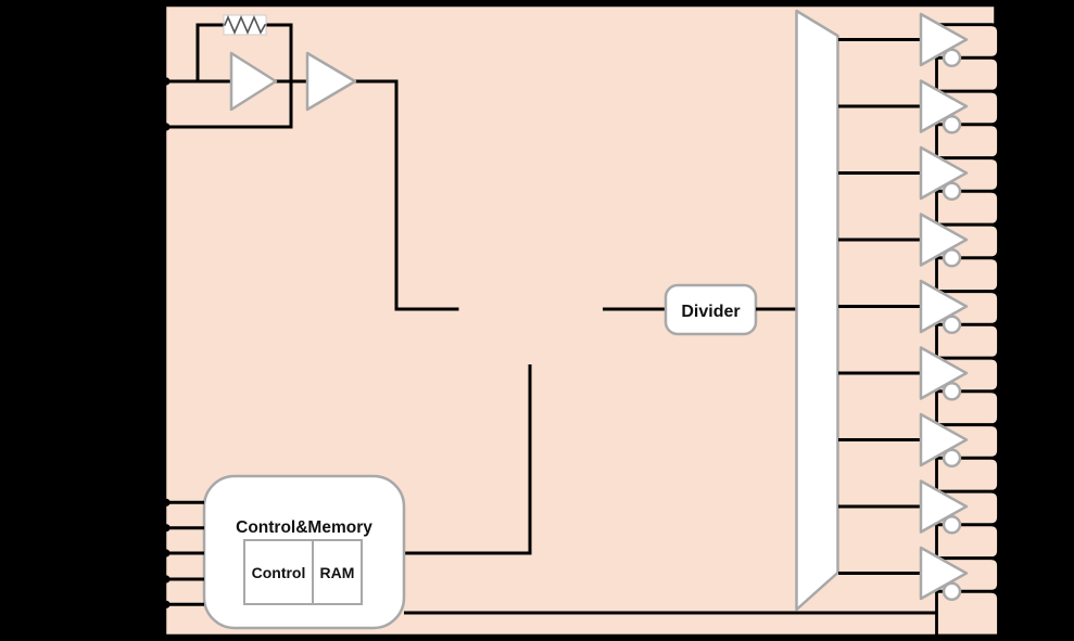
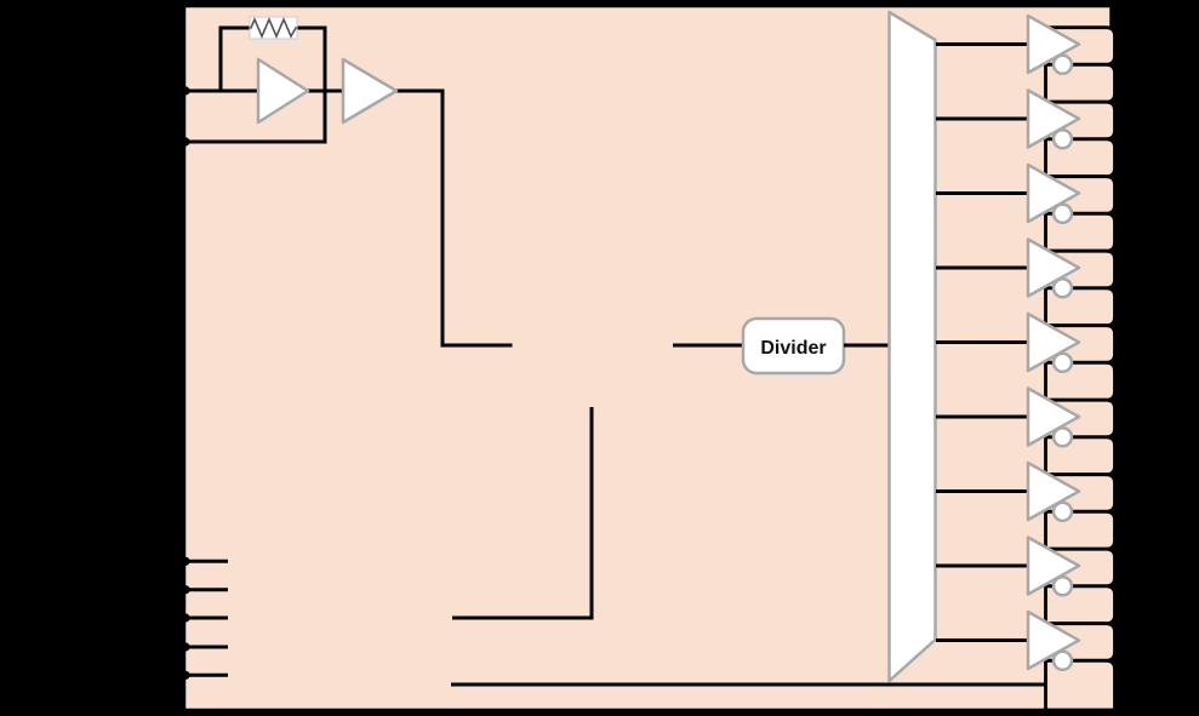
  Divider
- Control&Memory
- Control
- RAM
